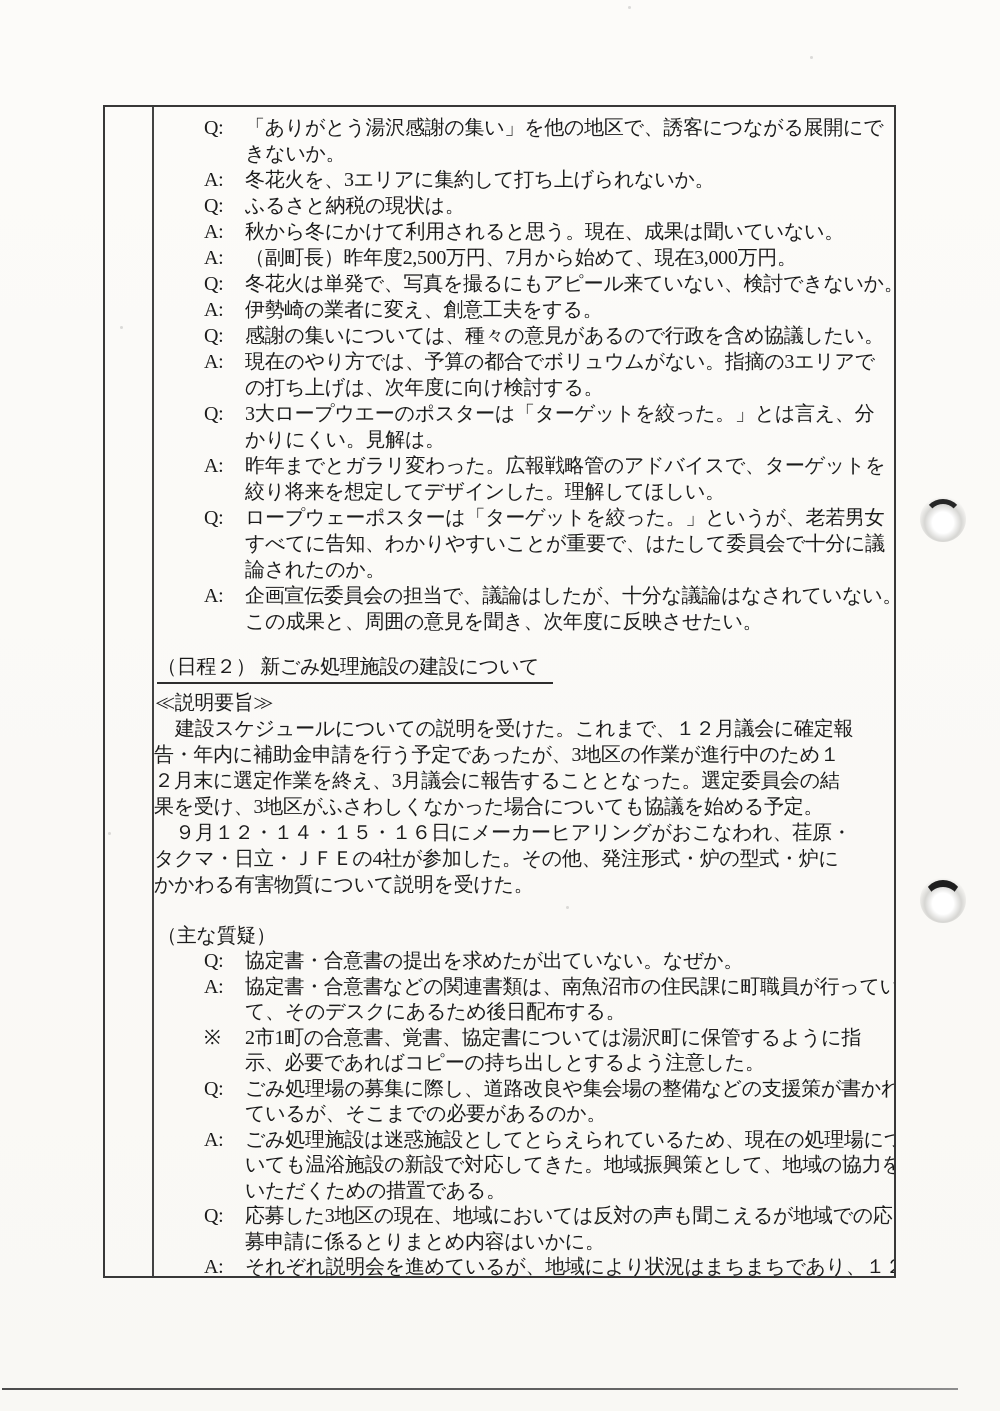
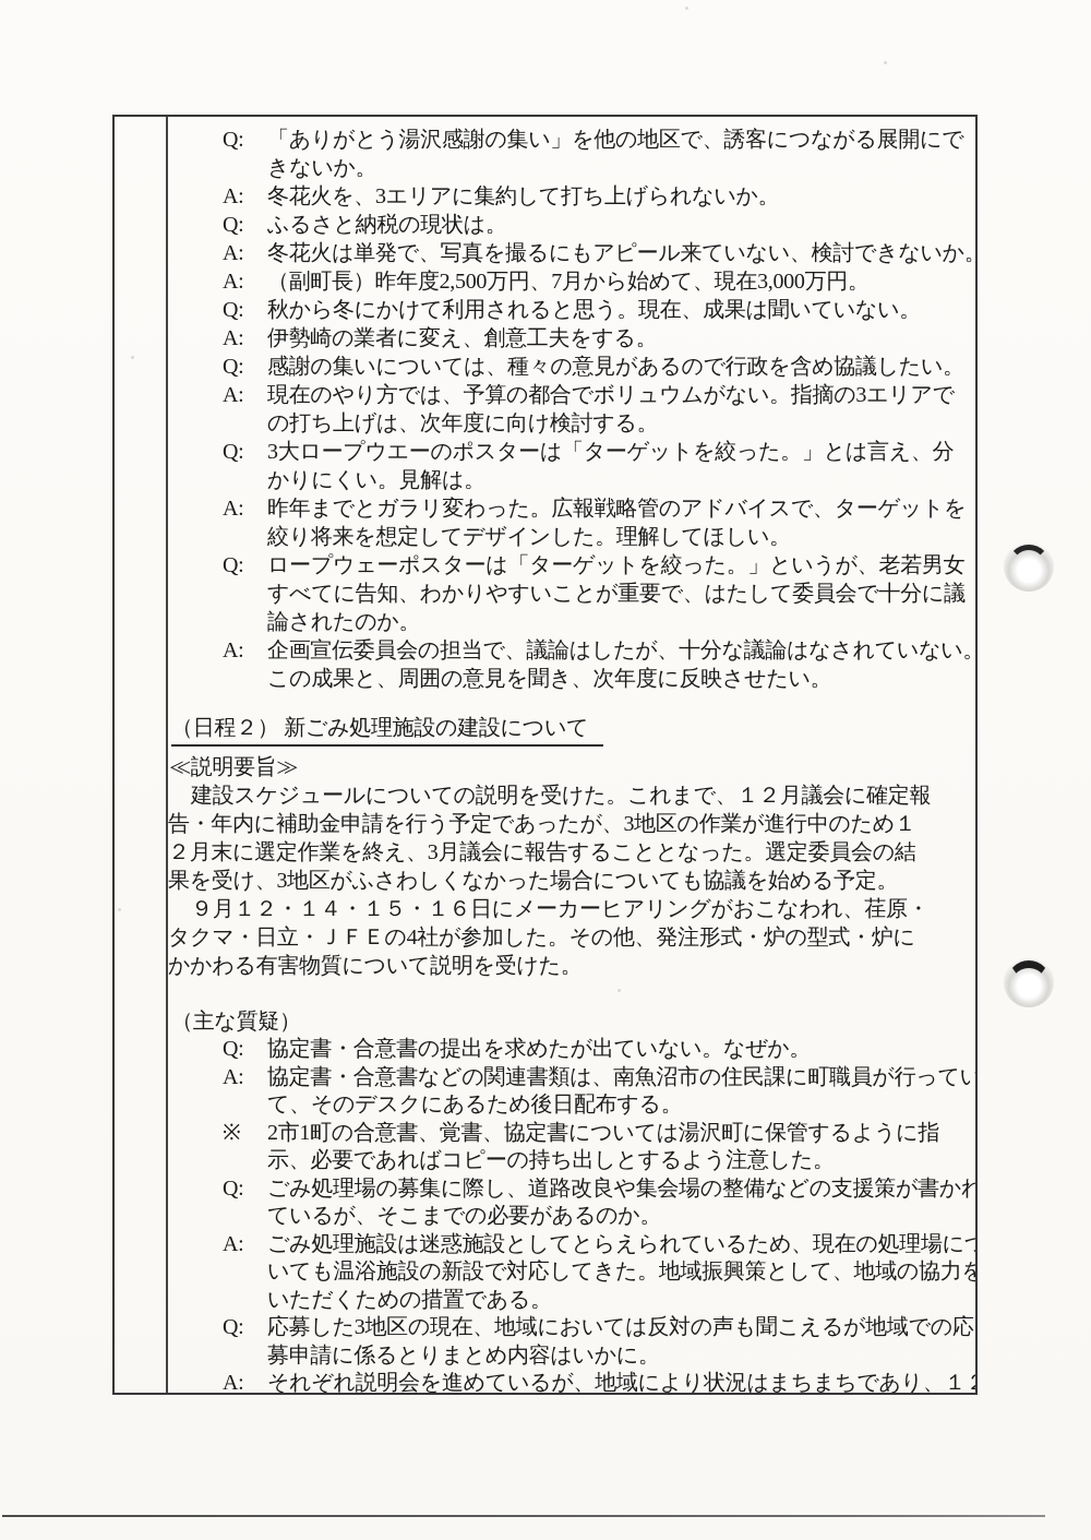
  Q: 「ありがとう湯沢感謝の集い」を他の地区で、誘客につながる展開にで
  きないか。
  A: 冬花火を、3エリアに集約して打ち上げられないか。
  Q: ふるさと納税の現状は。
- A: 秋から冬にかけて利用されると思う。現在、成果は聞いていない。
+ A: 冬花火は単発で、写真を撮るにもアピール来ていない、検討できないか。
  A: （副町長）昨年度2,500万円、7月から始めて、現在3,000万円。
- Q: 冬花火は単発で、写真を撮るにもアピール来ていない、検討できないか。
+ Q: 秋から冬にかけて利用されると思う。現在、成果は聞いていない。
  A: 伊勢崎の業者に変え、創意工夫をする。
  Q: 感謝の集いについては、種々の意見があるので行政を含め協議したい。
  A: 現在のやり方では、予算の都合でボリュウムがない。指摘の3エリアで
  の打ち上げは、次年度に向け検討する。
  Q: 3大ロープウエーのポスターは「ターゲットを絞った。」とは言え、分
  かりにくい。見解は。
  A: 昨年までとガラリ変わった。広報戦略管のアドバイスで、ターゲットを
  絞り将来を想定してデザインした。理解してほしい。
  Q: ロープウェーポスターは「ターゲットを絞った。」というが、老若男女
  すべてに告知、わかりやすいことが重要で、はたして委員会で十分に議
  論されたのか。
  A: 企画宣伝委員会の担当で、議論はしたが、十分な議論はなされていない。
  この成果と、周囲の意見を聞き、次年度に反映させたい。
  （日程２） 新ごみ処理施設の建設について
  ≪説明要旨≫
  建設スケジュールについての説明を受けた。これまで、１２月議会に確定報
  告・年内に補助金申請を行う予定であったが、3地区の作業が進行中のため１
  ２月末に選定作業を終え、3月議会に報告することとなった。選定委員会の結
  果を受け、3地区がふさわしくなかった場合についても協議を始める予定。
  ９月１２・１４・１５・１６日にメーカーヒアリングがおこなわれ、荏原・
  タクマ・日立・ＪＦＥの4社が参加した。その他、発注形式・炉の型式・炉に
  かかわる有害物質について説明を受けた。
  （主な質疑）
  Q: 協定書・合意書の提出を求めたが出ていない。なぜか。
  A: 協定書・合意書などの関連書類は、南魚沼市の住民課に町職員が行ってい
  て、そのデスクにあるため後日配布する。
  ※ 2市1町の合意書、覚書、協定書については湯沢町に保管するように指
  示、必要であればコピーの持ち出しとするよう注意した。
  Q: ごみ処理場の募集に際し、道路改良や集会場の整備などの支援策が書かれ
  ているが、そこまでの必要があるのか。
  A: ごみ処理施設は迷惑施設としてとらえられているため、現在の処理場につ
  いても温浴施設の新設で対応してきた。地域振興策として、地域の協力を
  いただくための措置である。
  Q: 応募した3地区の現在、地域においては反対の声も聞こえるが地域での応
  募申請に係るとりまとめ内容はいかに。
  A: それぞれ説明会を進めているが、地域により状況はまちまちであり、１
